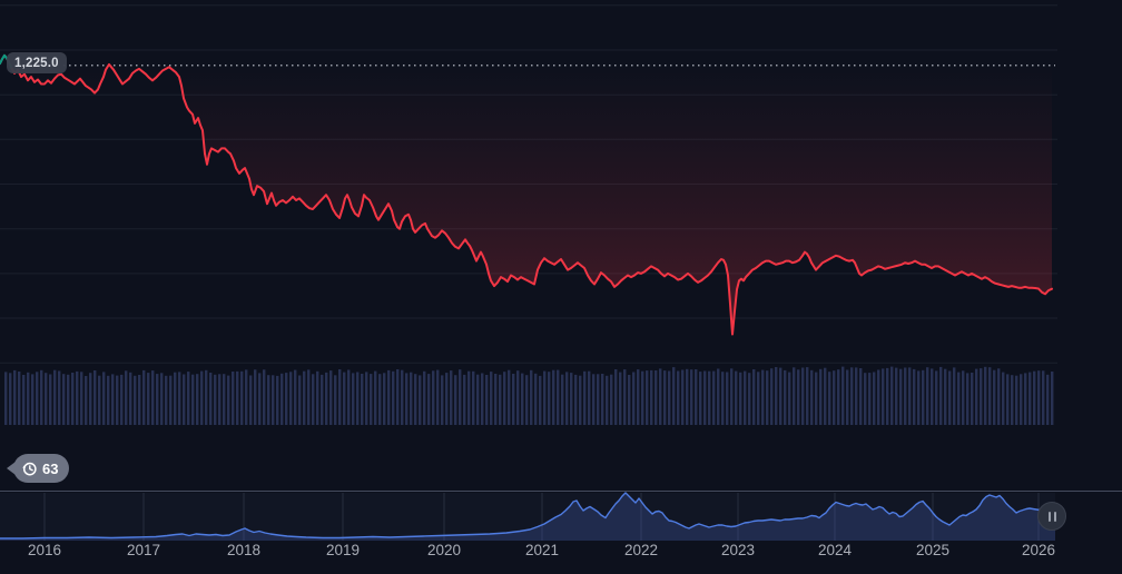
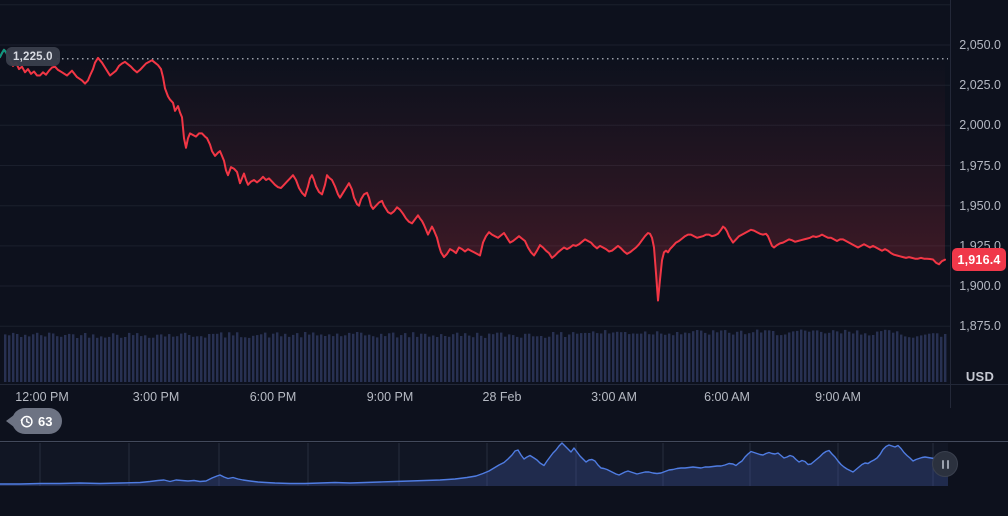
  1,225.0
+ 1,916.4
+ USD
+ 2,050.0
+ 2,025.0
+ 2,000.0
+ 1,975.0
+ 1,950.0
+ 1,925.0
+ 1,900.0
+ 1,875.0
+ 12:00 PM
+ 3:00 PM
+ 6:00 PM
+ 9:00 PM
+ 28 Feb
+ 3:00 AM
+ 6:00 AM
+ 9:00 AM
  63
- 2016
- 2017
- 2018
- 2019
- 2020
- 2021
- 2022
- 2023
- 2024
- 2025
- 2026
